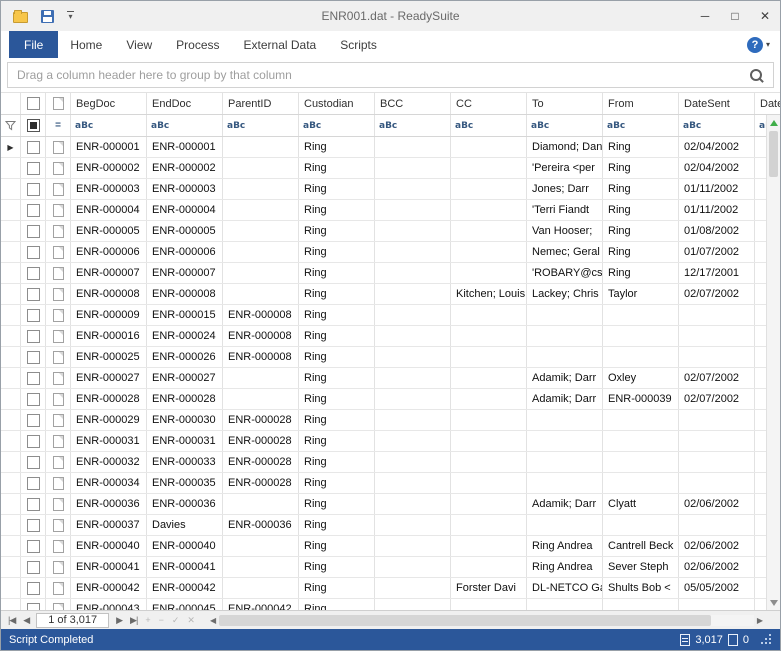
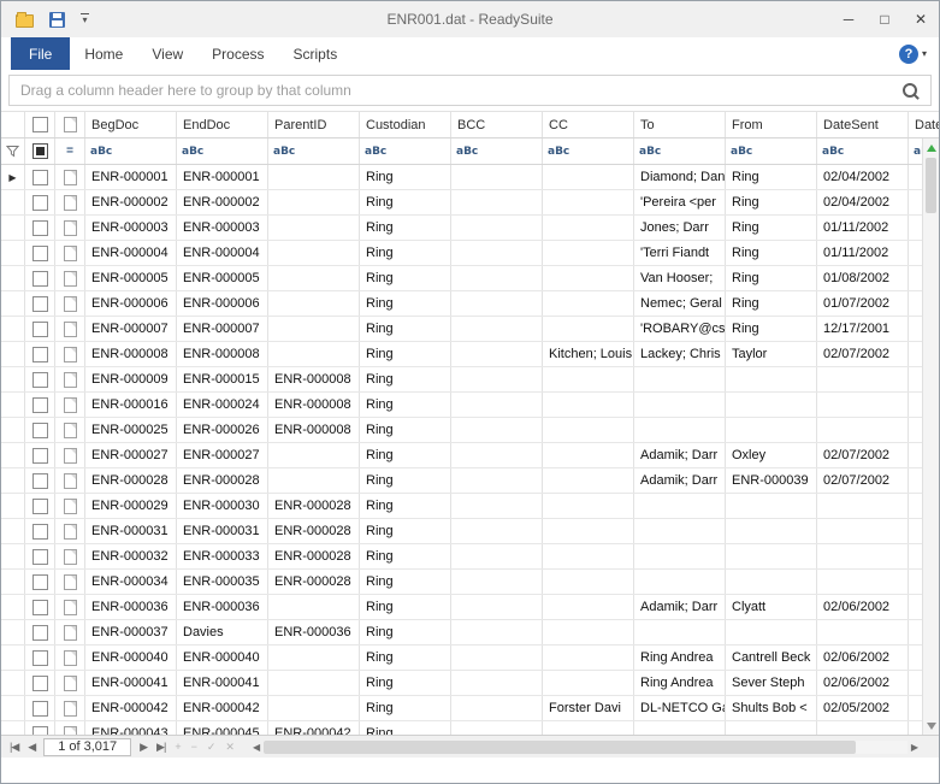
  ▾
  ENR001.dat - ReadySuite
  ─
  □
  ✕
  File
  Home
  View
  Process
- External Data
  Scripts
  ?
  ▾
  Drag a column header here to group by that column
  BegDoc
  EndDoc
  ParentID
  Custodian
  BCC
  CC
  To
  From
  DateSent
  Dat
  =
  aBc
  aBc
  aBc
  aBc
  aBc
  aBc
  aBc
  aBc
  aBc
  ▶
  ENR-000001
  ENR-000001
  Ring
  Diamond; Dan
  Ring
  02/04/2002
  ENR-000002
  ENR-000002
  Ring
  'Pereira <per
  Ring
  02/04/2002
  ENR-000003
  ENR-000003
  Ring
  Jones; Darr
  Ring
  01/11/2002
  ENR-000004
  ENR-000004
  Ring
  'Terri Fiandt
  Ring
  01/11/2002
  ENR-000005
  ENR-000005
  Ring
  Van Hooser;
  Ring
  01/08/2002
  ENR-000006
  ENR-000006
  Ring
  Nemec; Geral
  Ring
  01/07/2002
  ENR-000007
  ENR-000007
  Ring
  'ROBARY@cs
  Ring
  12/17/2001
  ENR-000008
  ENR-000008
  Ring
  Kitchen; Louis
  Lackey; Chris
  Taylor
  02/07/2002
  ENR-000009
  ENR-000015
  ENR-000008
  Ring
  ENR-000016
  ENR-000024
  ENR-000008
  Ring
  ENR-000025
  ENR-000026
  ENR-000008
  Ring
  ENR-000027
  ENR-000027
  Ring
  Adamik; Darr
  Oxley
  02/07/2002
  ENR-000028
  ENR-000028
  Ring
  Adamik; Darr
  ENR-000039
  02/07/2002
  ENR-000029
  ENR-000030
  ENR-000028
  Ring
  ENR-000031
  ENR-000031
  ENR-000028
  Ring
  ENR-000032
  ENR-000033
  ENR-000028
  Ring
  ENR-000034
  ENR-000035
  ENR-000028
  Ring
  ENR-000036
  ENR-000036
  Ring
  Adamik; Darr
  Clyatt
  02/06/2002
  ENR-000037
  Davies
  ENR-000036
  Ring
  ENR-000040
  ENR-000040
  Ring
  Ring Andrea
  Cantrell Beck
  02/06/2002
  ENR-000041
  ENR-000041
  Ring
  Ring Andrea
  Sever Steph
  02/06/2002
  ENR-000042
  ENR-000042
  Ring
  Forster Davi
  DL-NETCO Ga
  Shults Bob <
- 05/05/2002
+ 02/05/2002
  ENR-000043
  ENR-000045
  ENR-000042
  Ring
  |◀
  ◀
  1 of 3,017
  ▶
  ▶|
  +
  −
  ✓
  ✕
  ◀
  ▶
- Script Completed
- 3,017
- 0
